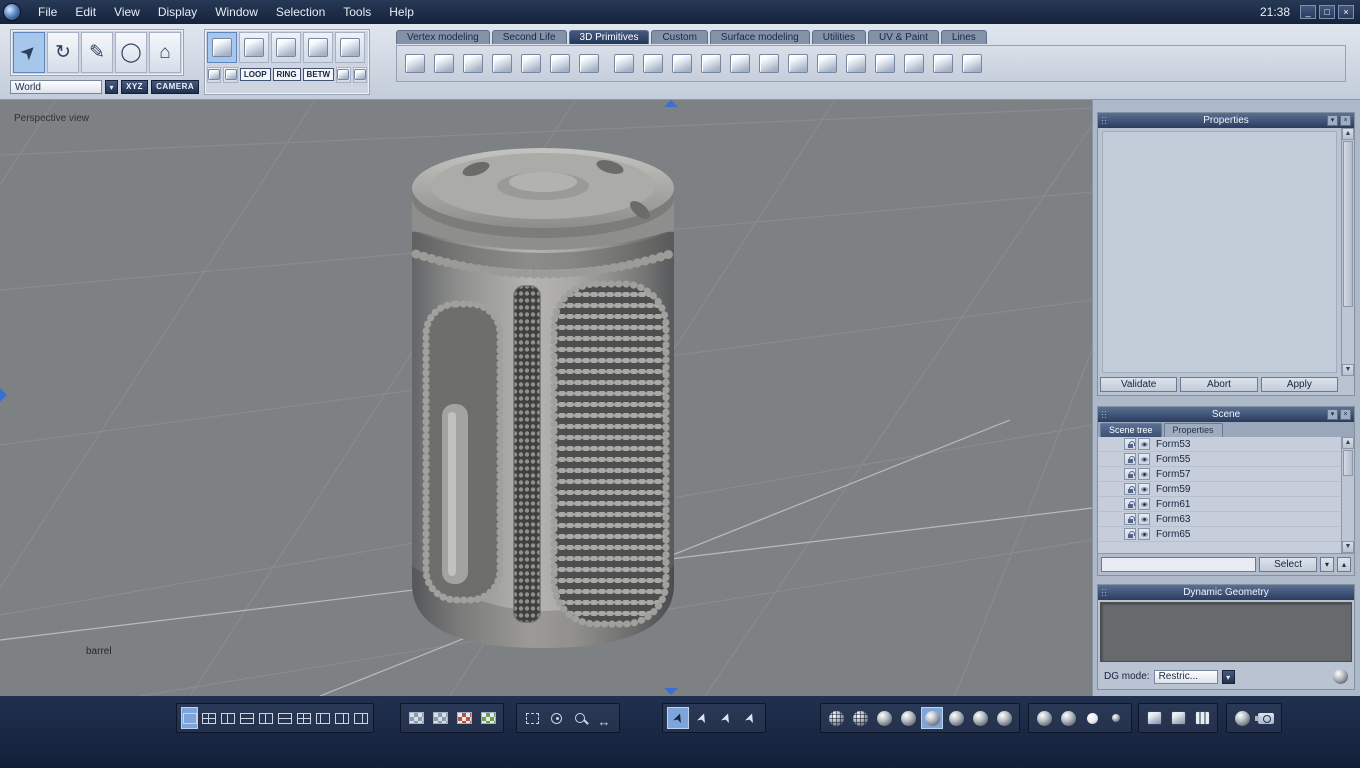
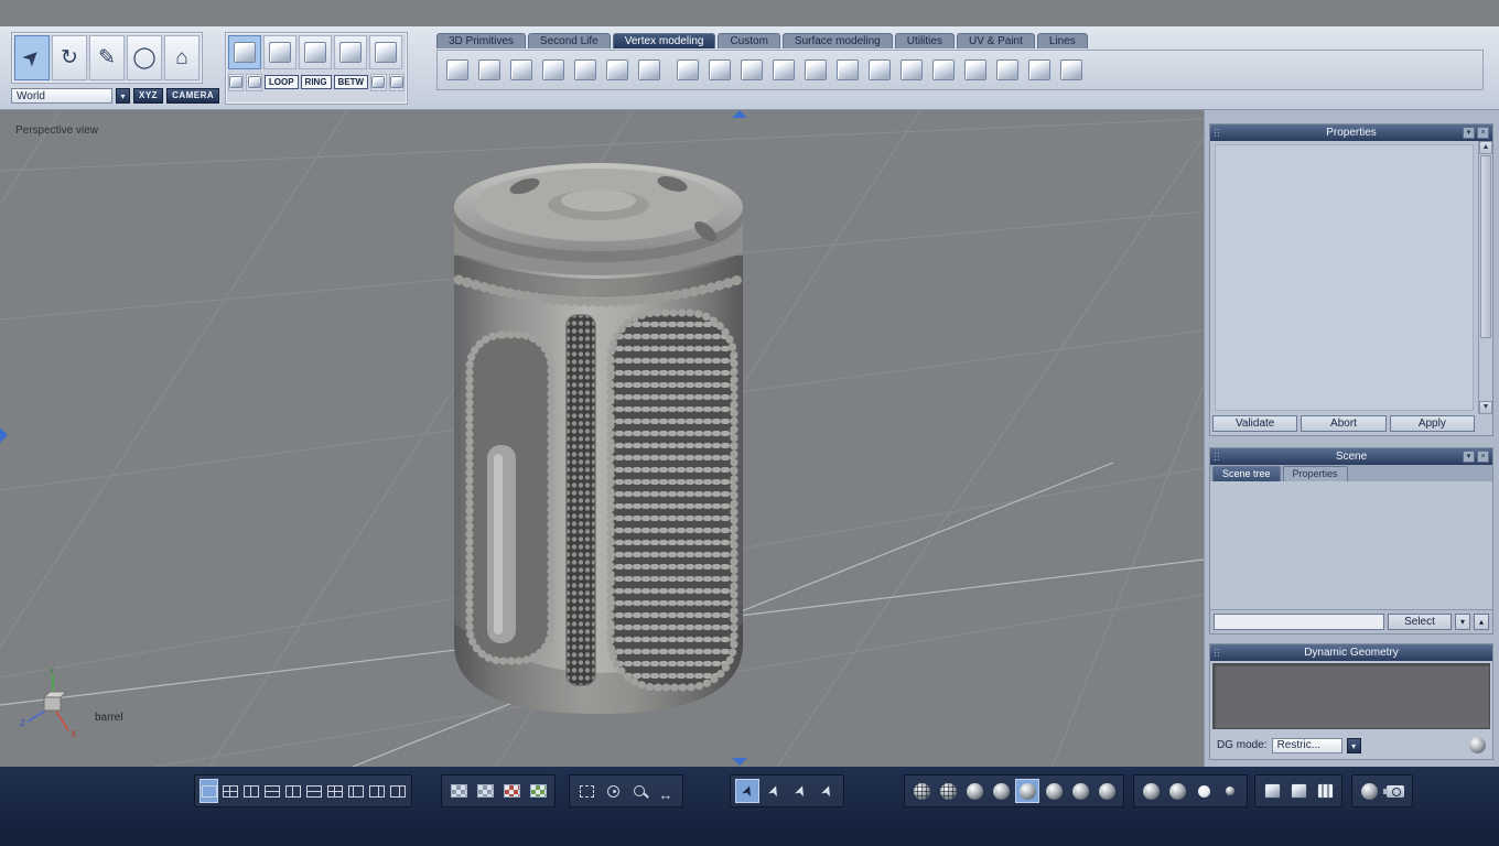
- File
- Edit
- View
- Display
- Window
- Selection
- Tools
- Help
- 21:38
- _
- □
- ×
  ↻
  ✎
  ◯
  ⌂
  World
  ▾
  XYZ
  CAMERA
  LOOP
  RING
  BETW
- Vertex modeling
+ 3D Primitives
  Second Life
- 3D Primitives
+ Vertex modeling
  Custom
  Surface modeling
  Utilities
  UV & Paint
  Lines
+ Y
+ Z
+ X
  Perspective view
  barrel
  Properties
  Validate
  Abort
  Apply
  Scene
  Scene tree
  Properties
- Form53
- Form55
- Form57
- Form59
- Form61
- Form63
- Form65
  Select
  ▾
  ▴
  Dynamic Geometry
  DG mode:
  Restric...
  ▾
